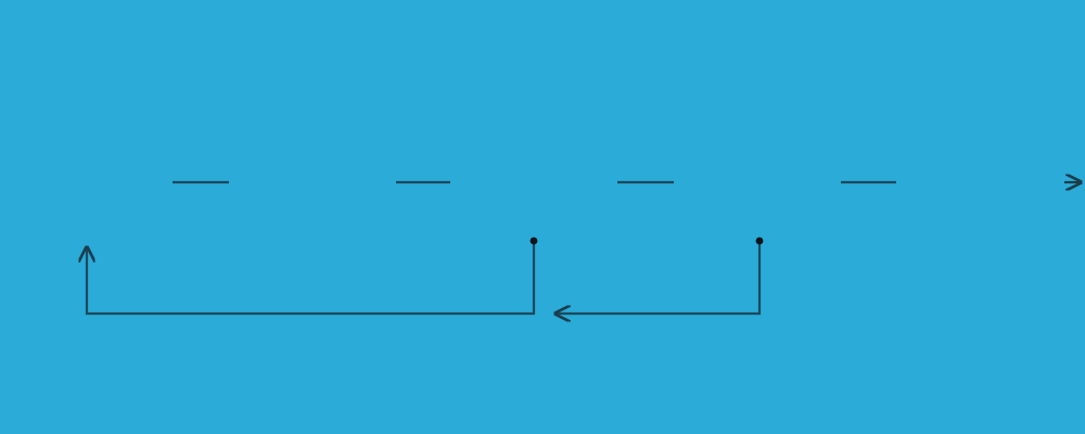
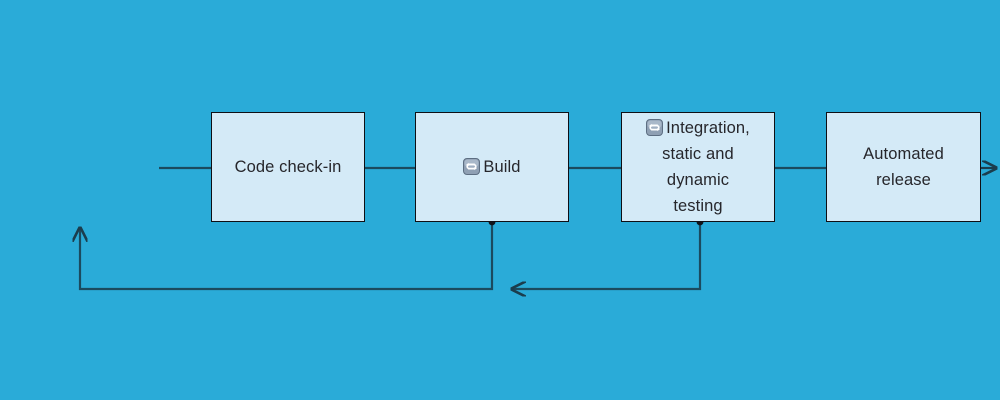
+ Code check-in
+ Build
+ Integration,
+ static and
+ dynamic
+ testing
+ Automated
+ release
